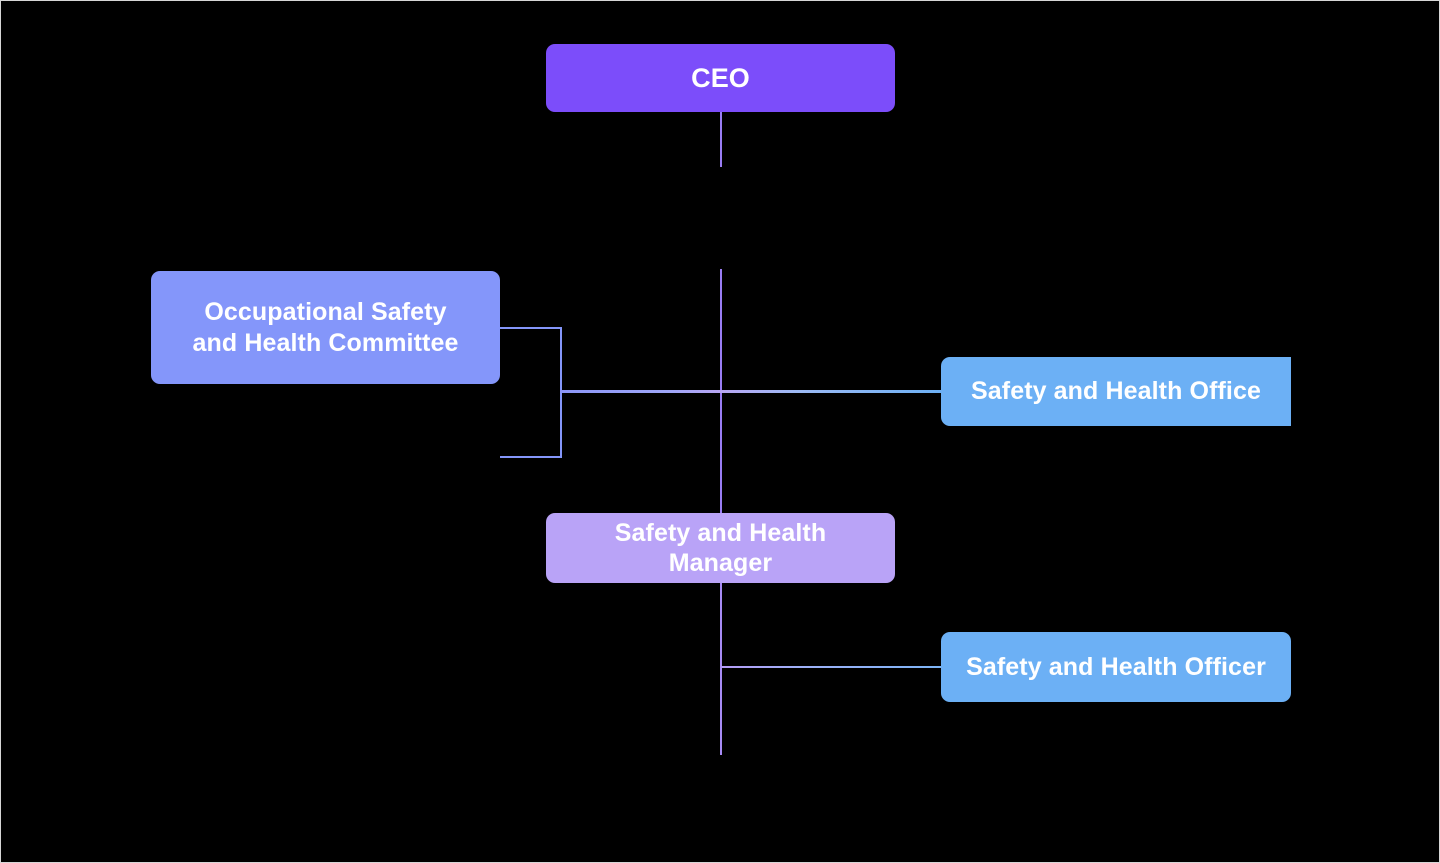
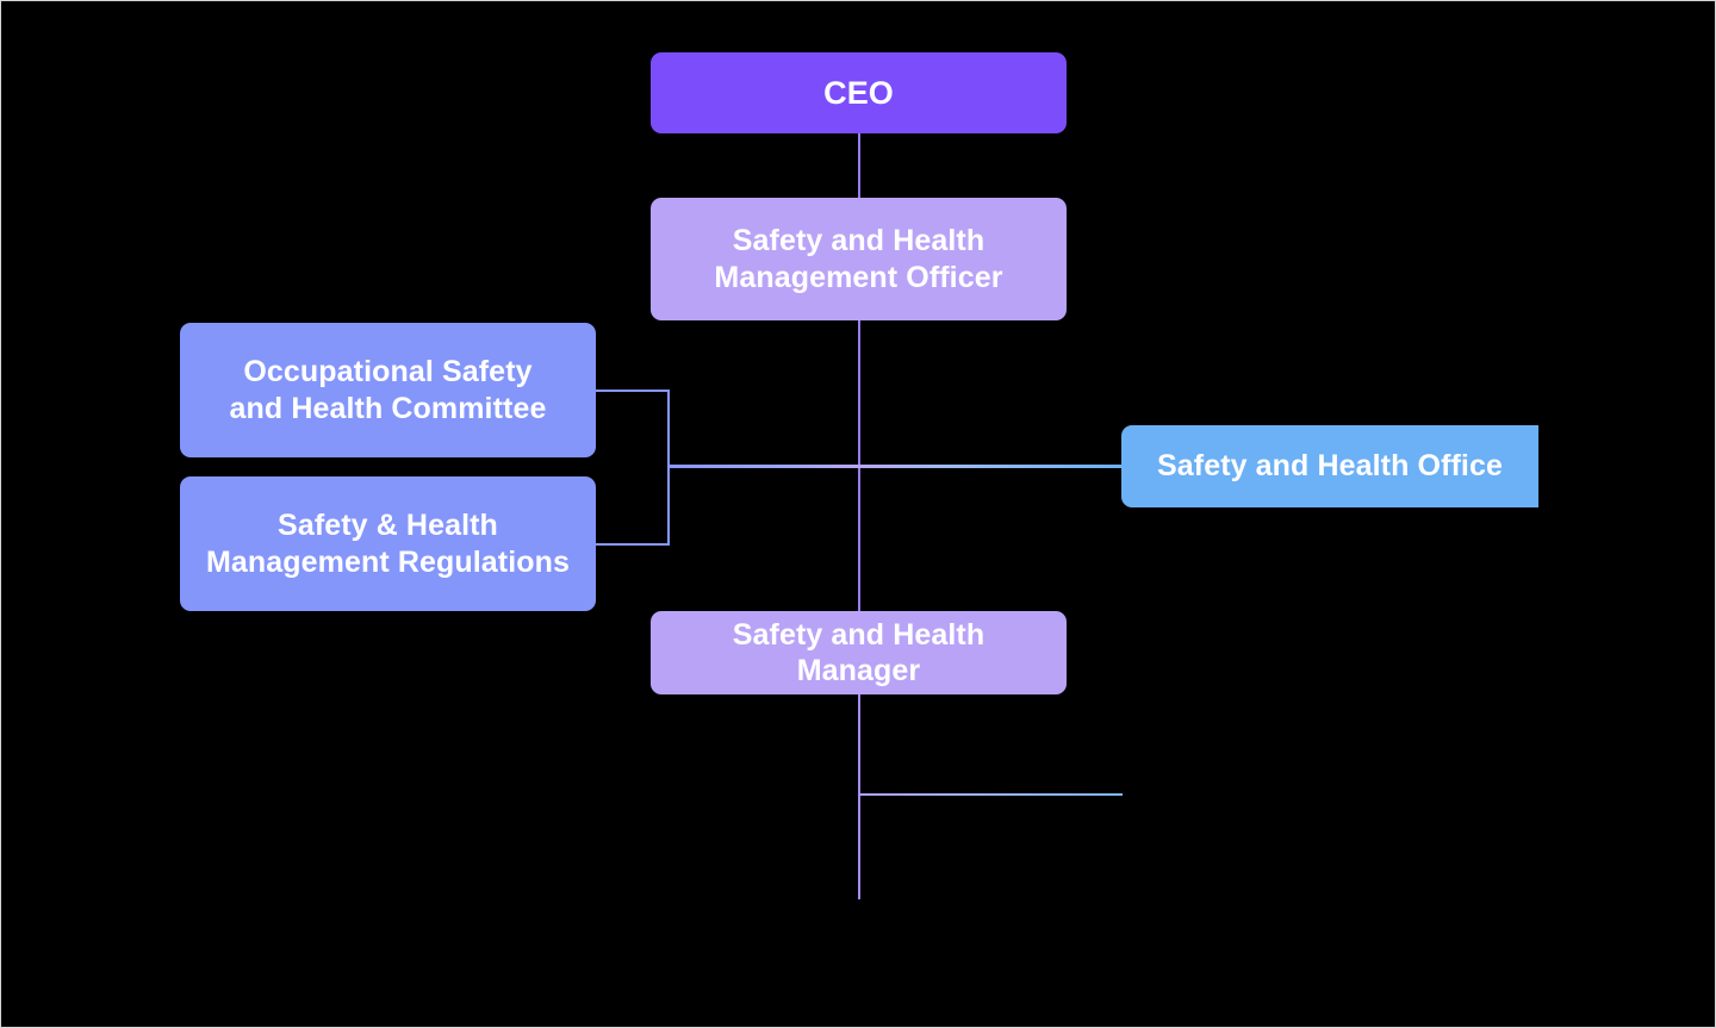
  CEO
+ Safety and Health
+ Management Officer
  Occupational Safety
  and Health Committee
+ Safety & Health
+ Management Regulations
  Safety and Health Office
  Safety and Health Manager
- Safety and Health Officer
